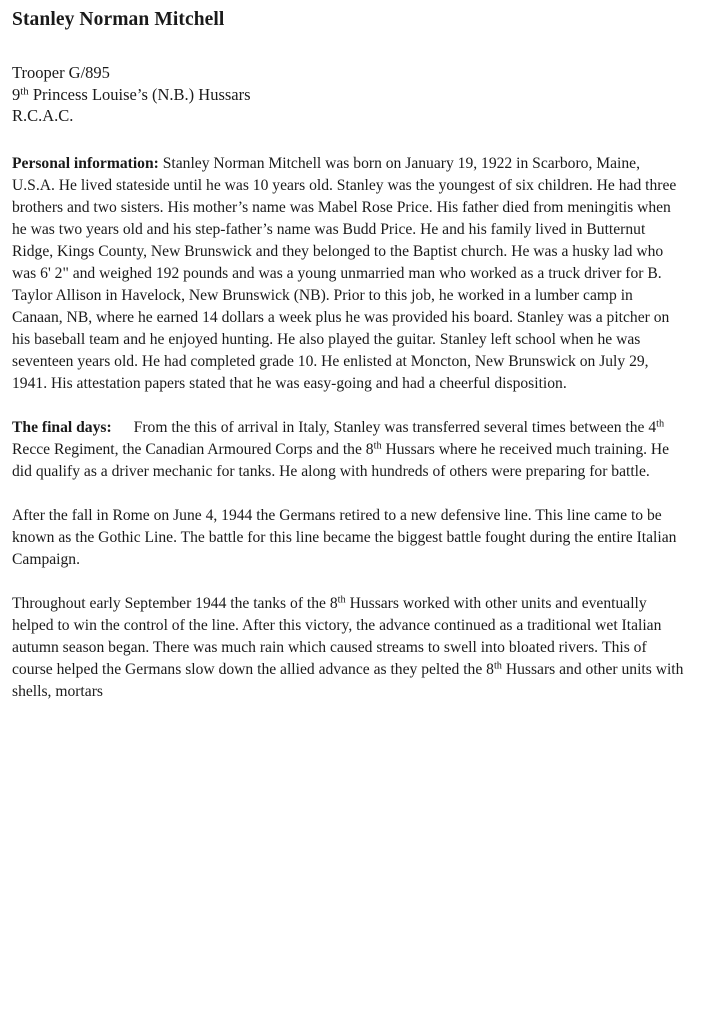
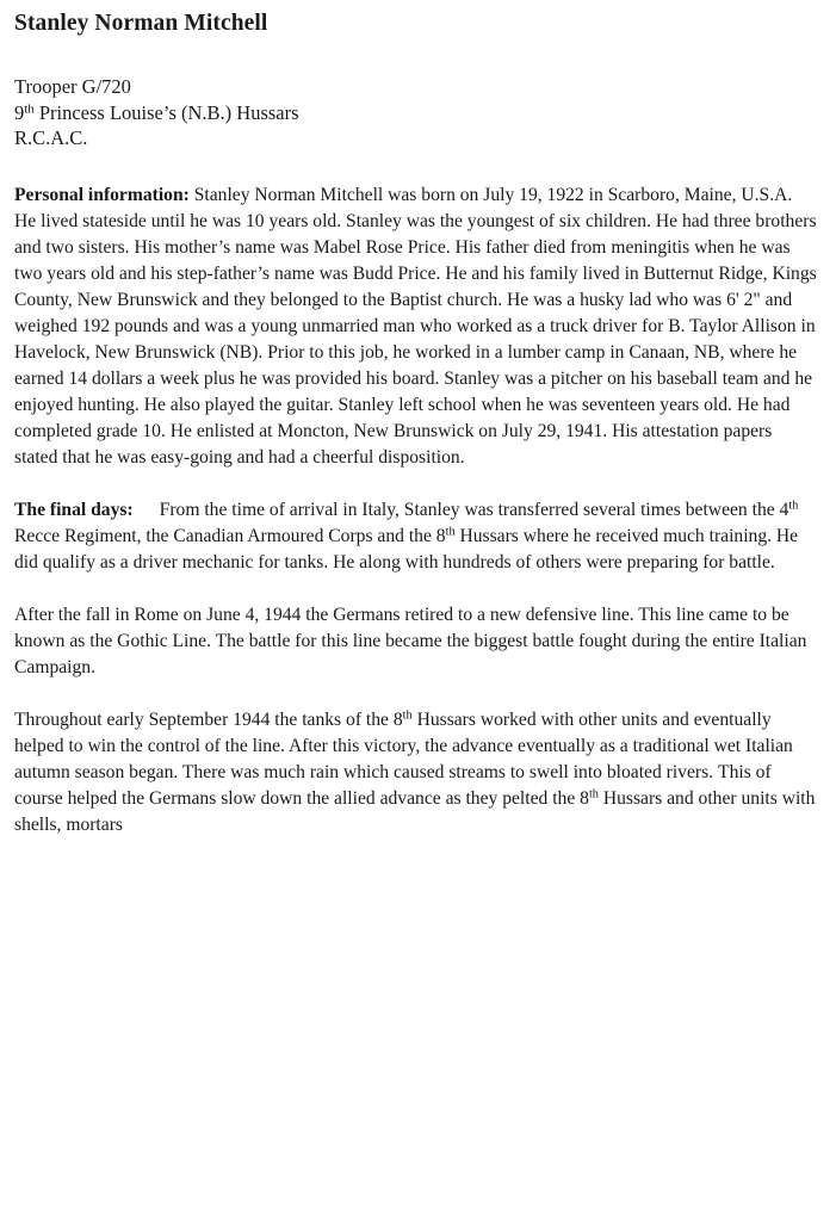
  Stanley Norman Mitchell
- Trooper G/895
+ Trooper G/720
  9th Princess Louise’s (N.B.) Hussars
  R.C.A.C.
- Personal information: Stanley Norman Mitchell was born on January 19, 1922 in Scarboro, Maine, U.S.A. He lived stateside until he was 10 years old. Stanley was the youngest of six children. He had three brothers and two sisters. His mother’s name was Mabel Rose Price. His father died from meningitis when he was two years old and his step-father’s name was Budd Price. He and his family lived in Butternut Ridge, Kings County, New Brunswick and they belonged to the Baptist church. He was a husky lad who was 6' 2" and weighed 192 pounds and was a young unmarried man who worked as a truck driver for B. Taylor Allison in Havelock, New Brunswick (NB). Prior to this job, he worked in a lumber camp in Canaan, NB, where he earned 14 dollars a week plus he was provided his board. Stanley was a pitcher on his baseball team and he enjoyed hunting. He also played the guitar. Stanley left school when he was seventeen years old. He had completed grade 10. He enlisted at Moncton, New Brunswick on July 29, 1941. His attestation papers stated that he was easy-going and had a cheerful disposition.
+ Personal information: Stanley Norman Mitchell was born on July 19, 1922 in Scarboro, Maine, U.S.A. He lived stateside until he was 10 years old. Stanley was the youngest of six children. He had three brothers and two sisters. His mother’s name was Mabel Rose Price. His father died from meningitis when he was two years old and his step-father’s name was Budd Price. He and his family lived in Butternut Ridge, Kings County, New Brunswick and they belonged to the Baptist church. He was a husky lad who was 6' 2" and weighed 192 pounds and was a young unmarried man who worked as a truck driver for B. Taylor Allison in Havelock, New Brunswick (NB). Prior to this job, he worked in a lumber camp in Canaan, NB, where he earned 14 dollars a week plus he was provided his board. Stanley was a pitcher on his baseball team and he enjoyed hunting. He also played the guitar. Stanley left school when he was seventeen years old. He had completed grade 10. He enlisted at Moncton, New Brunswick on July 29, 1941. His attestation papers stated that he was easy-going and had a cheerful disposition.
- The final days: From the this of arrival in Italy, Stanley was transferred several times between the 4th Recce Regiment, the Canadian Armoured Corps and the 8th Hussars where he received much training. He did qualify as a driver mechanic for tanks. He along with hundreds of others were preparing for battle.
+ The final days: From the time of arrival in Italy, Stanley was transferred several times between the 4th Recce Regiment, the Canadian Armoured Corps and the 8th Hussars where he received much training. He did qualify as a driver mechanic for tanks. He along with hundreds of others were preparing for battle.
  After the fall in Rome on June 4, 1944 the Germans retired to a new defensive line. This line came to be known as the Gothic Line. The battle for this line became the biggest battle fought during the entire Italian Campaign.
- Throughout early September 1944 the tanks of the 8th Hussars worked with other units and eventually helped to win the control of the line. After this victory, the advance continued as a traditional wet Italian autumn season began. There was much rain which caused streams to swell into bloated rivers. This of course helped the Germans slow down the allied advance as they pelted the 8th Hussars and other units with shells, mortars
+ Throughout early September 1944 the tanks of the 8th Hussars worked with other units and eventually helped to win the control of the line. After this victory, the advance eventually as a traditional wet Italian autumn season began. There was much rain which caused streams to swell into bloated rivers. This of course helped the Germans slow down the allied advance as they pelted the 8th Hussars and other units with shells, mortars
